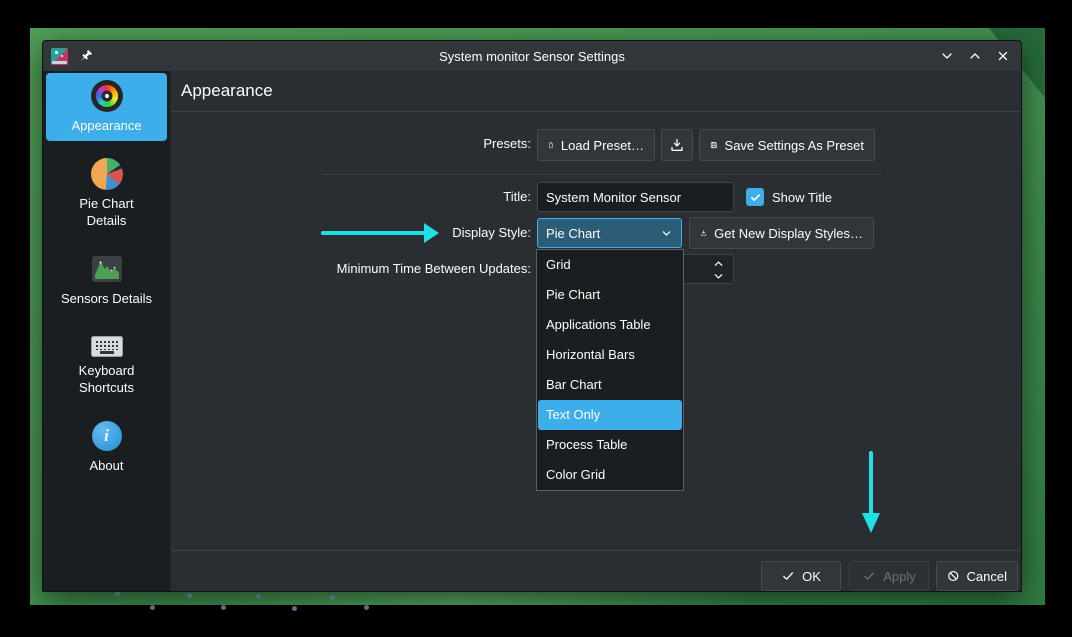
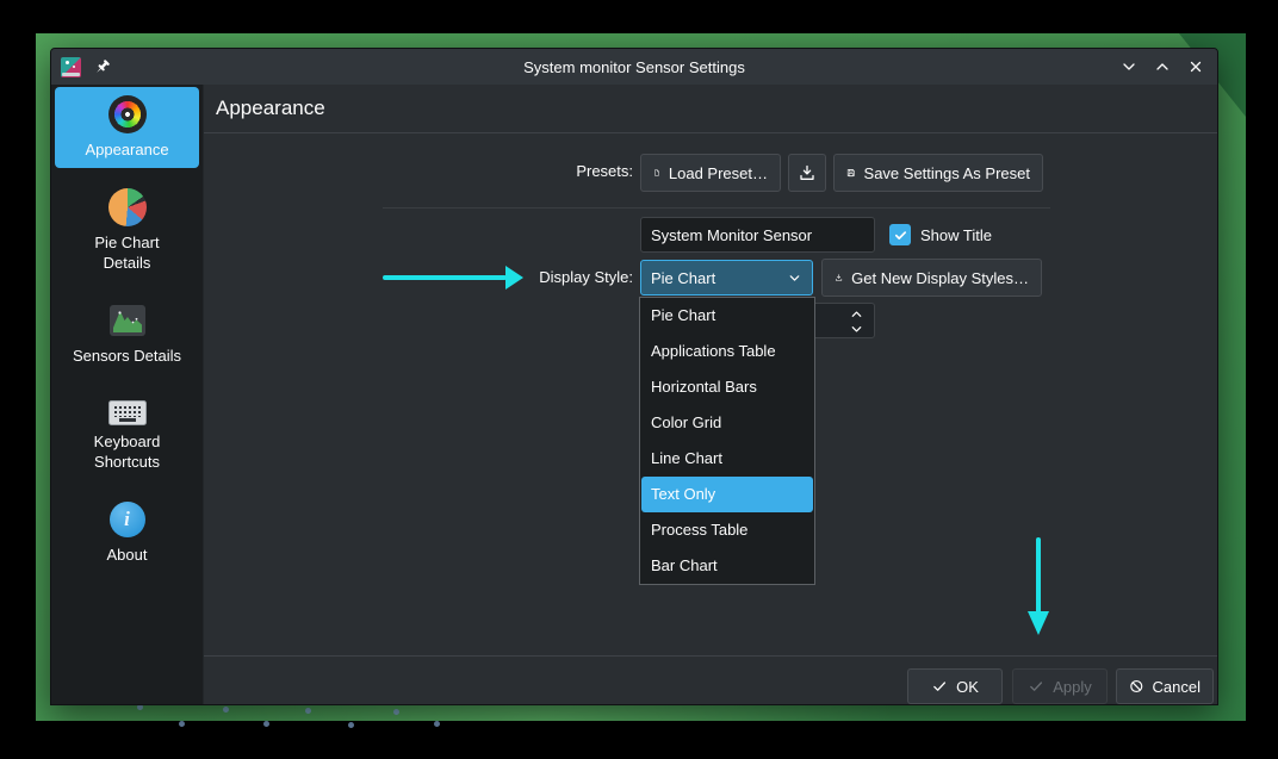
  System monitor Sensor Settings
  Appearance
  Pie Chart Details
  Sensors Details
  Keyboard Shortcuts
  i
  About
  Appearance
  Presets:
  Load Preset…
  Save Settings As Preset
- Title:
  System Monitor Sensor
  Show Title
  Display Style:
  Pie Chart
  Get New Display Styles…
- Minimum Time Between Updates:
- Grid
  Pie Chart
  Applications Table
  Horizontal Bars
- Bar Chart
+ Color Grid
+ Line Chart
  Text Only
  Process Table
- Color Grid
+ Bar Chart
  OK
  Apply
  Cancel
